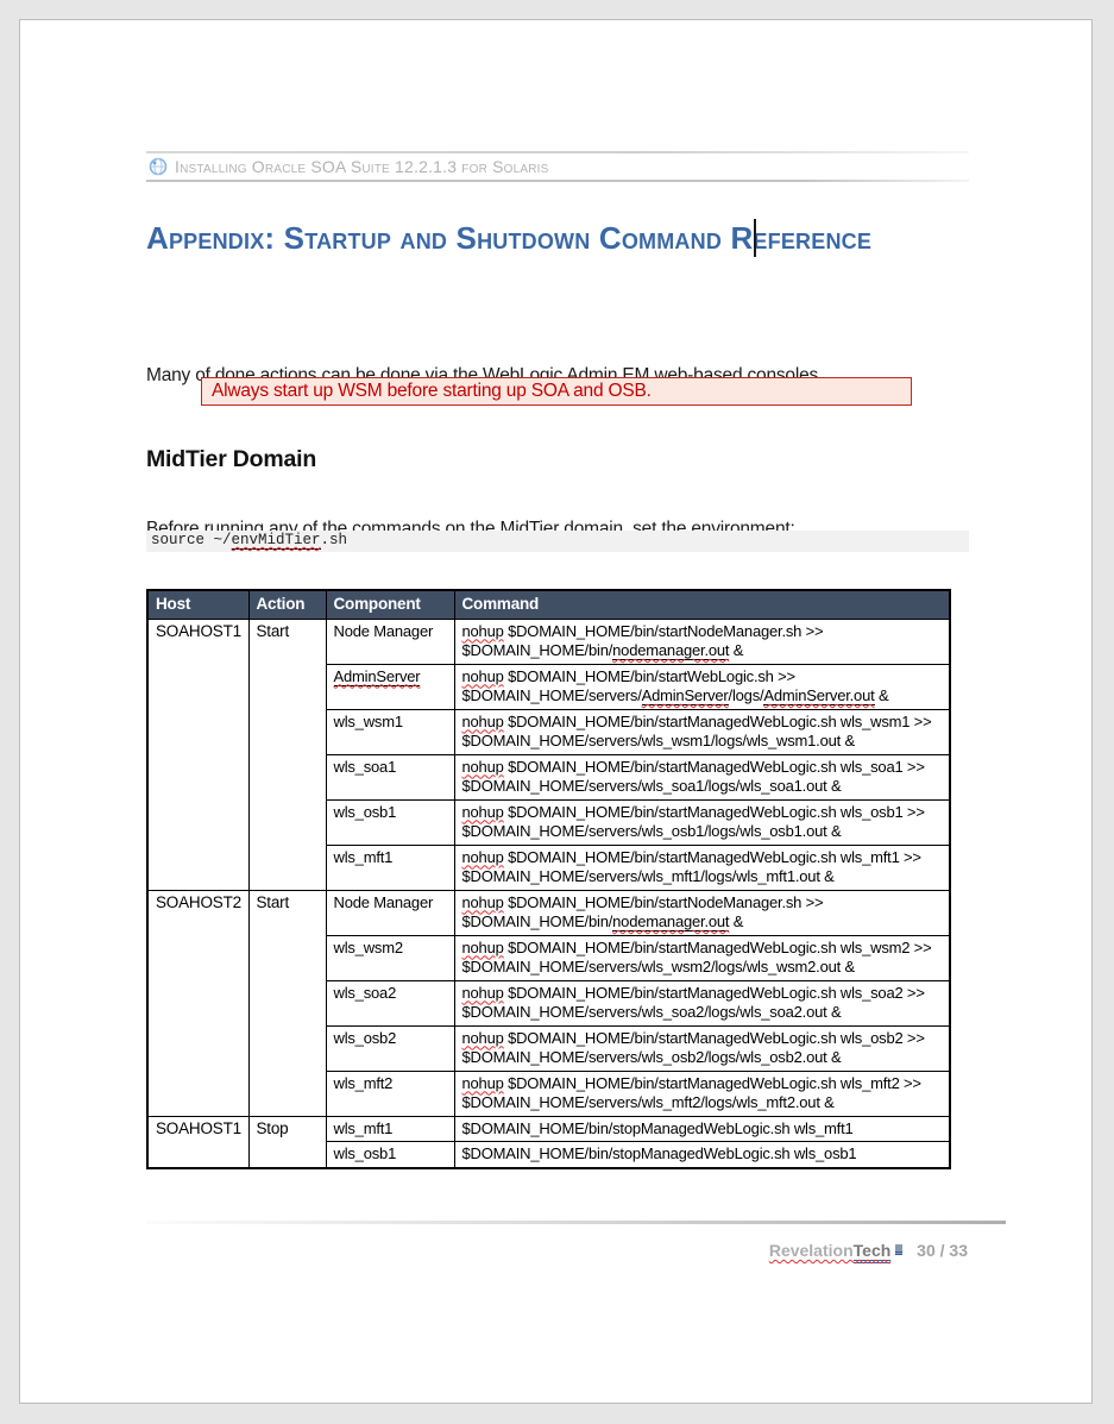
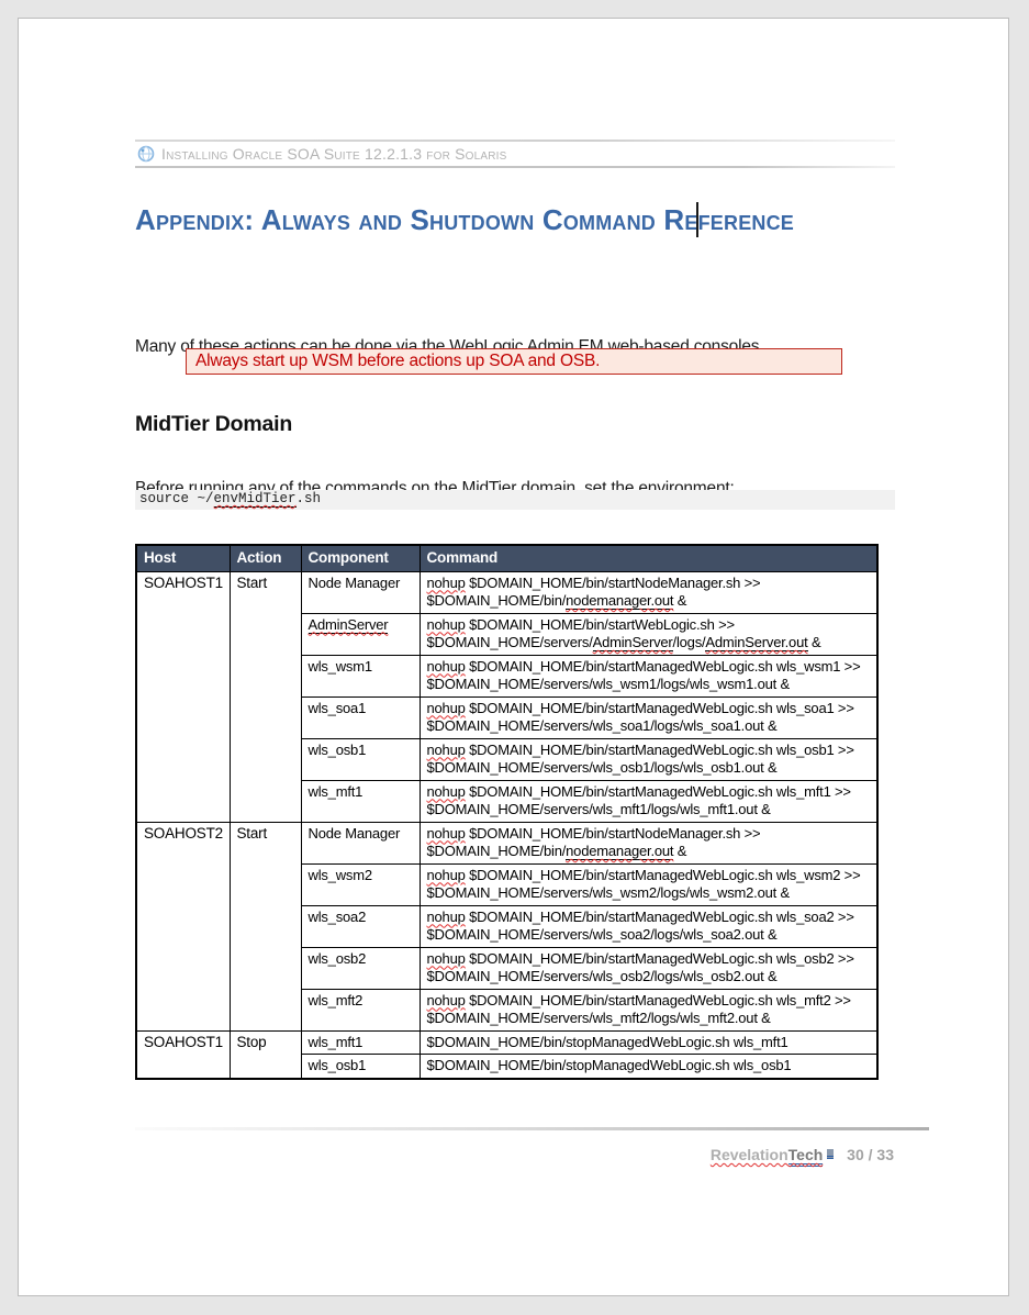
  Installing Oracle SOA Suite 12.2.1.3 for Solaris
- Appendix: Startup and Shutdown Command Reference
+ Appendix: Always and Shutdown Command Reference
- Many of done actions can be done via the WebLogic Admin EM web-based consoles.
+ Many of these actions can be done via the WebLogic Admin EM web-based consoles.
- Always start up WSM before starting up SOA and OSB.
+ Always start up WSM before actions up SOA and OSB.
  MidTier Domain
  Before running any of the commands on the MidTier domain, set the environment:
  source ~/envMidTier.sh
  Host	Action	Component	Command
  SOAHOST1	Start	Node Manager	nohup $DOMAIN_HOME/bin/startNodeManager.sh >>$DOMAIN_HOME/bin/nodemanager.out &
  AdminServer	nohup $DOMAIN_HOME/bin/startWebLogic.sh >>$DOMAIN_HOME/servers/AdminServer/logs/AdminServer.out &
  wls_wsm1	nohup $DOMAIN_HOME/bin/startManagedWebLogic.sh wls_wsm1 >>$DOMAIN_HOME/servers/wls_wsm1/logs/wls_wsm1.out &
  wls_soa1	nohup $DOMAIN_HOME/bin/startManagedWebLogic.sh wls_soa1 >>$DOMAIN_HOME/servers/wls_soa1/logs/wls_soa1.out &
  wls_osb1	nohup $DOMAIN_HOME/bin/startManagedWebLogic.sh wls_osb1 >>$DOMAIN_HOME/servers/wls_osb1/logs/wls_osb1.out &
  wls_mft1	nohup $DOMAIN_HOME/bin/startManagedWebLogic.sh wls_mft1 >>$DOMAIN_HOME/servers/wls_mft1/logs/wls_mft1.out &
  SOAHOST2	Start	Node Manager	nohup $DOMAIN_HOME/bin/startNodeManager.sh >>$DOMAIN_HOME/bin/nodemanager.out &
  wls_wsm2	nohup $DOMAIN_HOME/bin/startManagedWebLogic.sh wls_wsm2 >>$DOMAIN_HOME/servers/wls_wsm2/logs/wls_wsm2.out &
  wls_soa2	nohup $DOMAIN_HOME/bin/startManagedWebLogic.sh wls_soa2 >>$DOMAIN_HOME/servers/wls_soa2/logs/wls_soa2.out &
  wls_osb2	nohup $DOMAIN_HOME/bin/startManagedWebLogic.sh wls_osb2 >>$DOMAIN_HOME/servers/wls_osb2/logs/wls_osb2.out &
  wls_mft2	nohup $DOMAIN_HOME/bin/startManagedWebLogic.sh wls_mft2 >>$DOMAIN_HOME/servers/wls_mft2/logs/wls_mft2.out &
  SOAHOST1	Stop	wls_mft1	$DOMAIN_HOME/bin/stopManagedWebLogic.sh wls_mft1
  wls_osb1	$DOMAIN_HOME/bin/stopManagedWebLogic.sh wls_osb1
  RevelationTech 30 / 33
